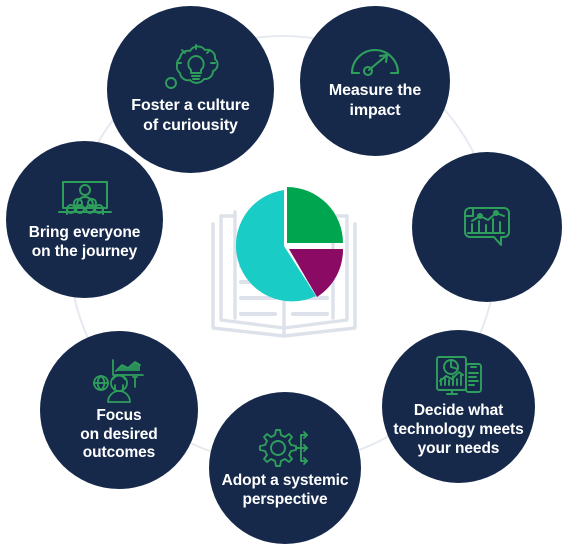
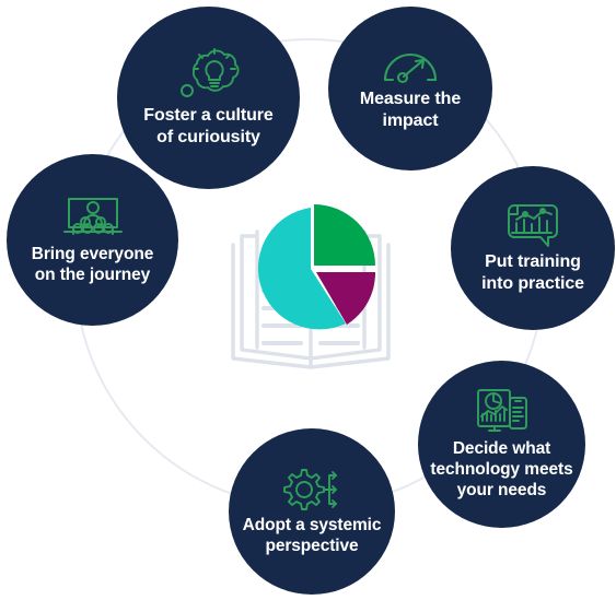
  Foster a culture
  of curiousity
  Measure the
  impact
+ Put training
+ into practice
  Decide what
  technology meets
  your needs
  Adopt a systemic
  perspective
- Focus
- on desired
- outcomes
  Bring everyone
  on the journey
